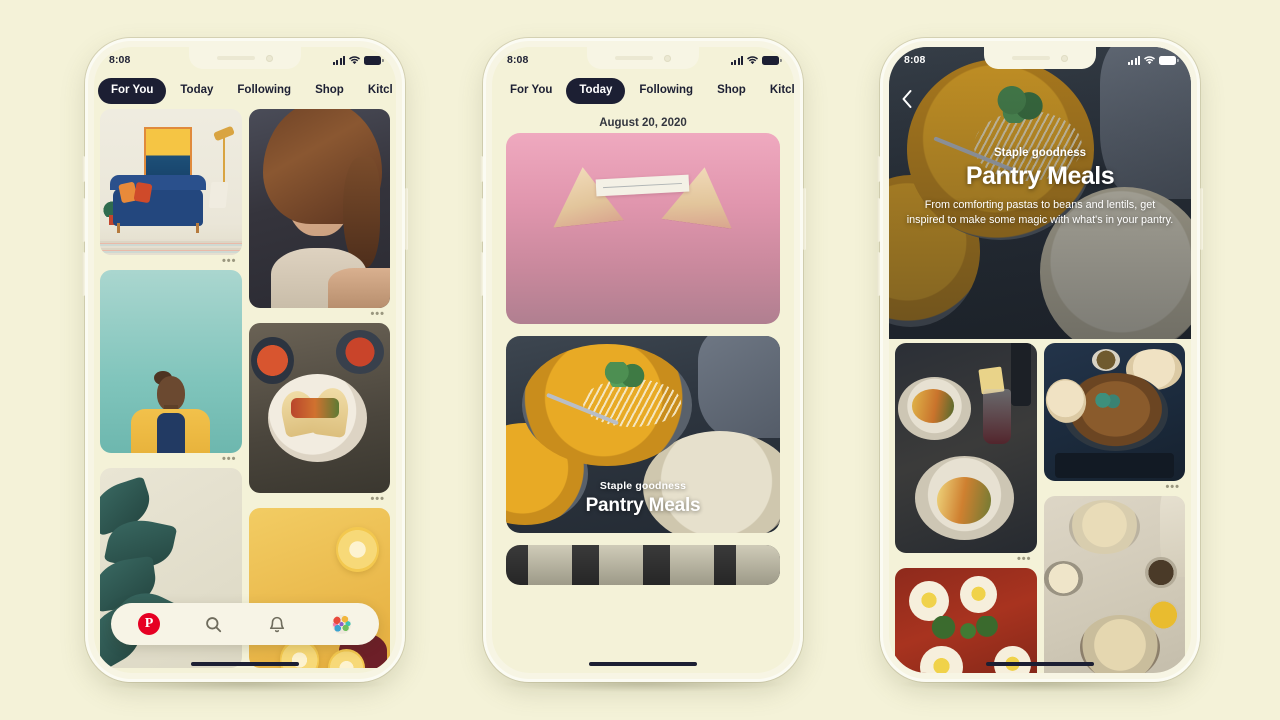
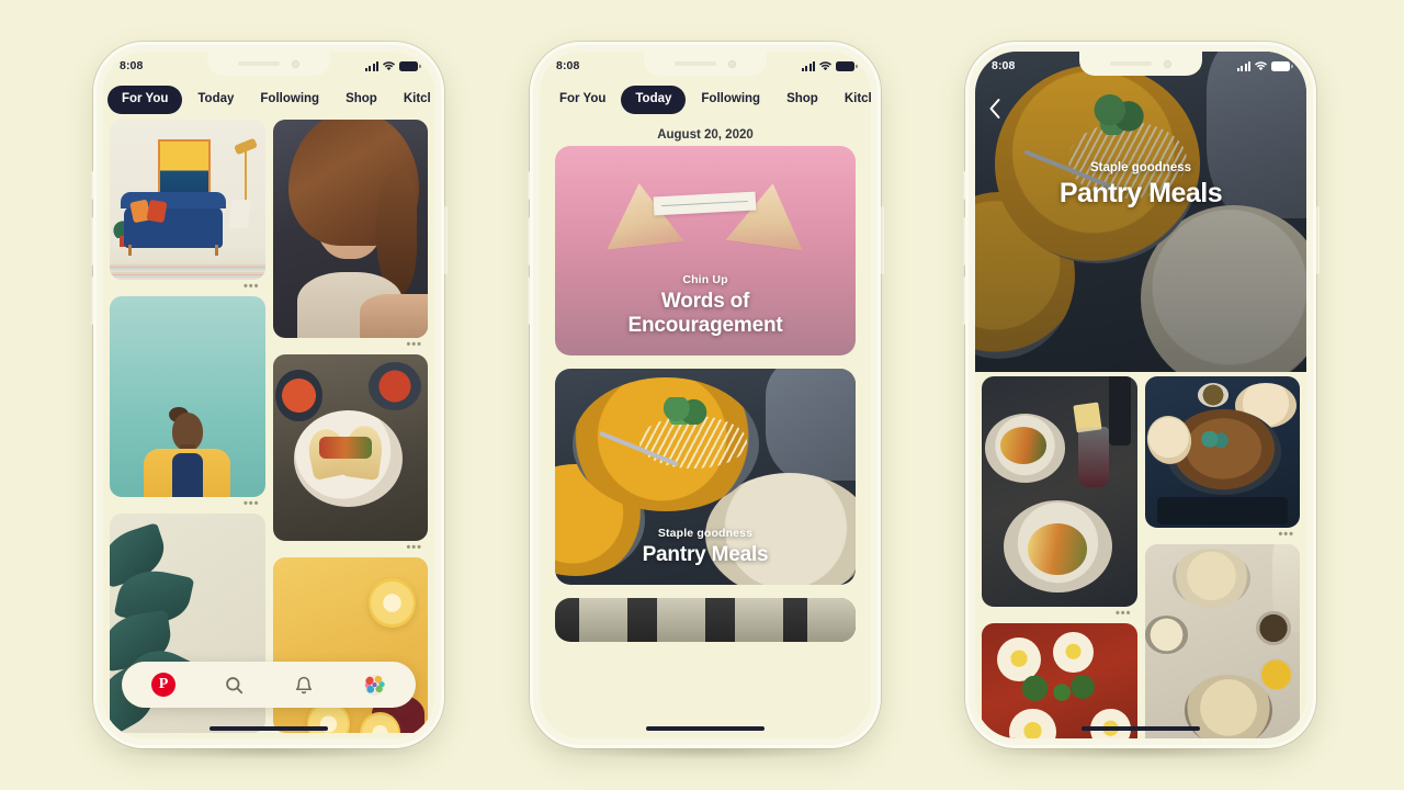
  8:08
  For You
  Today
  Following
  Shop
  Kitcl
  •••
  •••
  •••
  •••
  P
  8:08
  For You
  Today
  Following
  Shop
  Kitcl
  August 20, 2020
+ Chin Up
+ Words of
+ Encouragement
  Staple goodness
  Pantry Meals
  Staple goodness
  Pantry Meals
- From comforting pastas to beans and lentils, get inspired to make some magic with what's in your pantry.
  8:08
  •••
  •••
